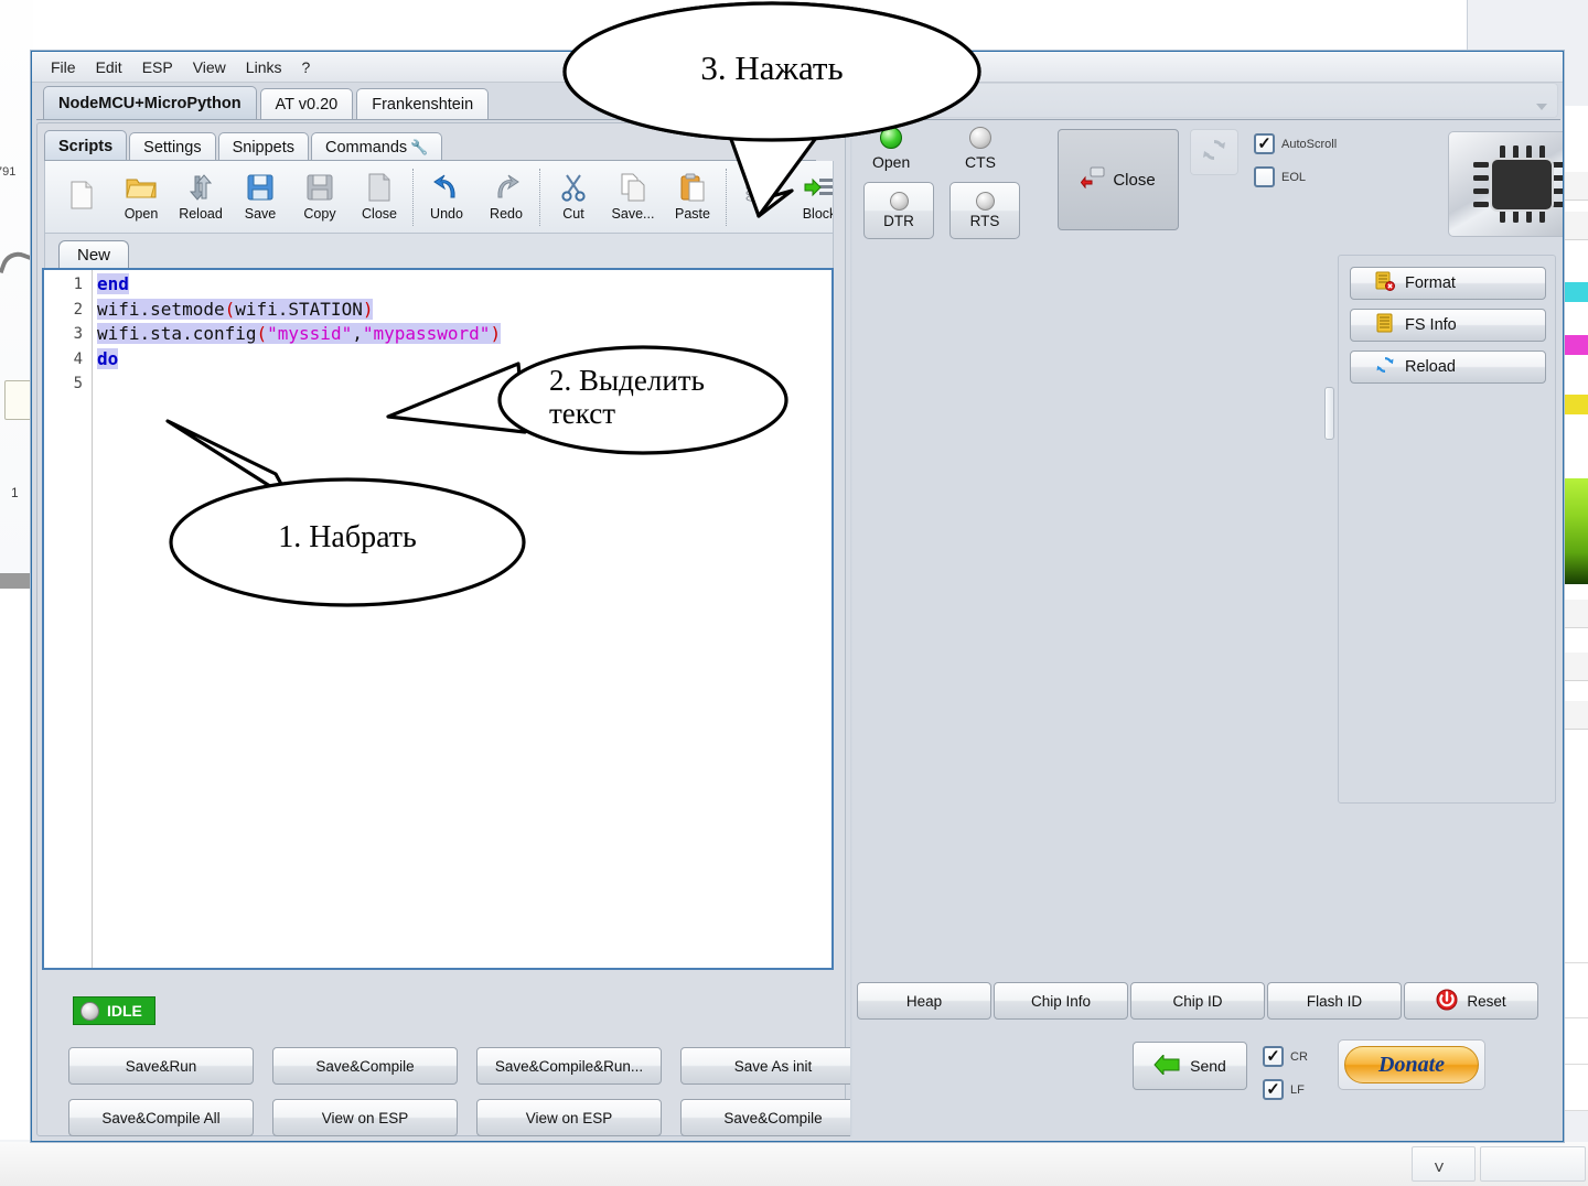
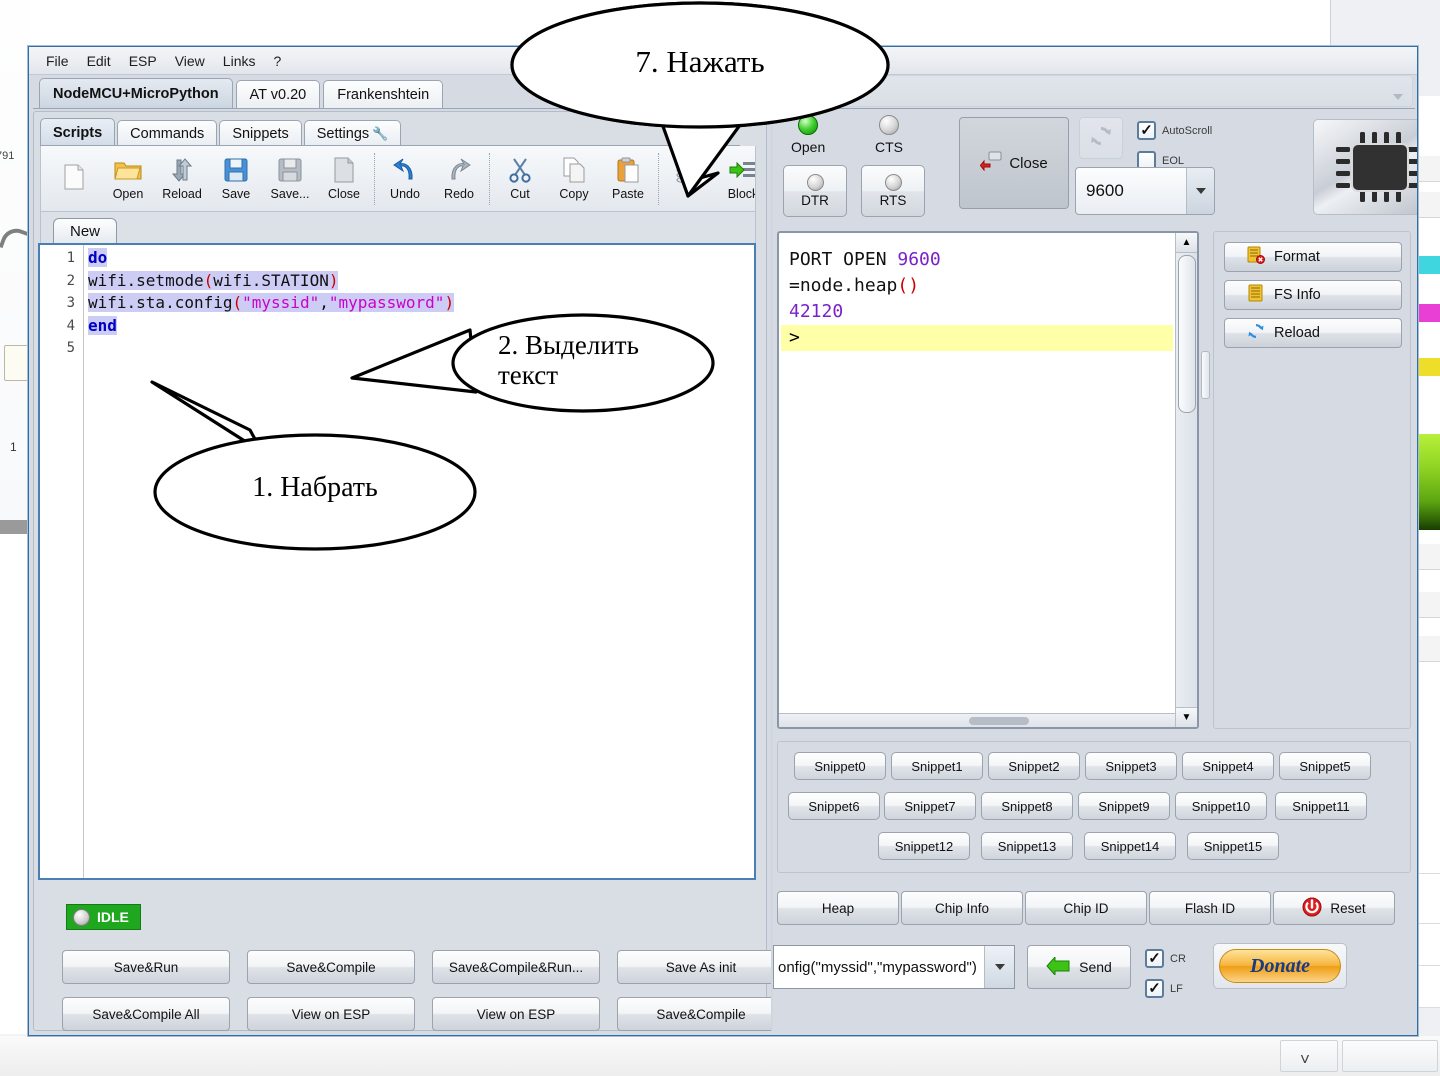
  1
  ˅
  File
  Edit
  ESP
  View
  Links
  ?
  NodeMCU+MicroPython
  AT v0.20
  Frankenshtein
  Scripts
- Settings
+ Commands
  Snippets
- Commands
+ Settings
  🔧
  Open
  Reload
  Save
- Copy
+ Save...
  Close
  Undo
  Redo
  Cut
- Save...
+ Copy
  Paste
  Bloc
  New
  1
  2
  3
  4
  5
- end
+ do
  wifi.setmode(wifi.STATION)
  wifi.sta.config("myssid","mypassword")
- do
+ end
  IDLE
  Save&Run
  Save&Compile
  Save&Compile&Run...
  Save As init
  Save&Compile All
  View on ESP
  View on ESP
  Save&Compile
  Open
  CTS
  DTR
  RTS
  Close
  ✓
  AutoScroll
  EOL
+ 9600
+ PORT OPEN 9600
+ =node.heap()
+ 42120
+ >
+ ▲
+ ▼
  Format
  FS Info
  Reload
+ Snippet0
+ Snippet1
+ Snippet2
+ Snippet3
+ Snippet4
+ Snippet5
+ Snippet6
+ Snippet7
+ Snippet8
+ Snippet9
+ Snippet10
+ Snippet11
+ Snippet12
+ Snippet13
+ Snippet14
+ Snippet15
  Heap
  Chip Info
  Chip ID
  Flash ID
  Reset
+ onfig("myssid","mypassword")
  Send
  ✓
  CR
  ✓
  LF
  Donate
- 3. Нажать
+ 7. Нажать
  2. Выделить
  текст
  1. Набрать
